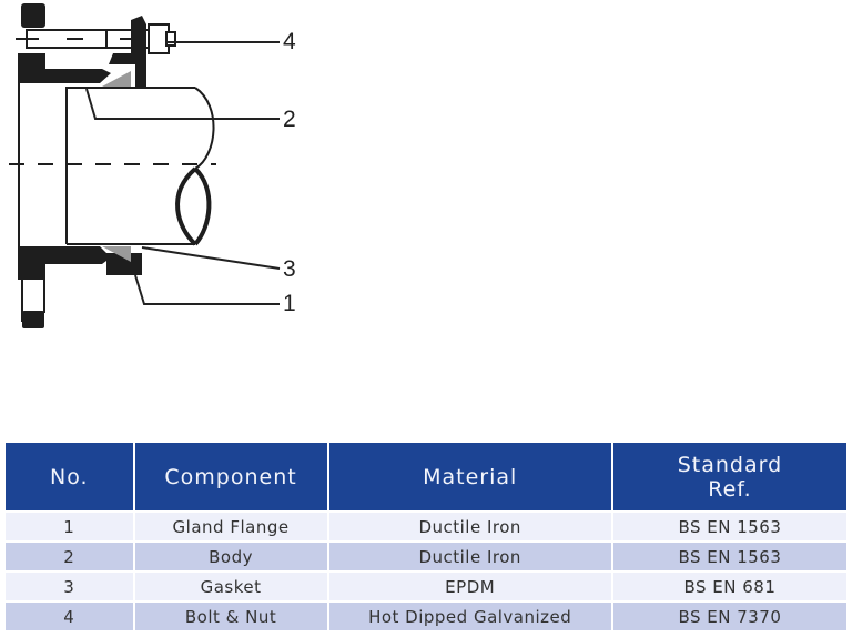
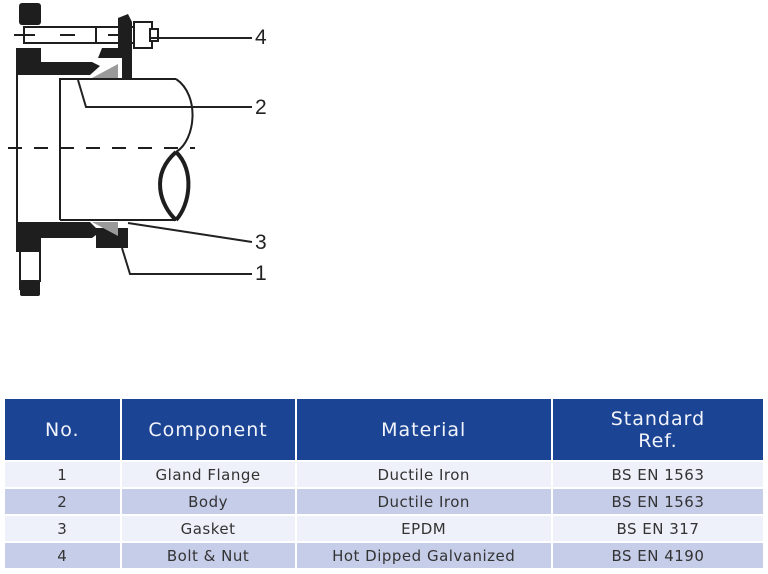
  4
  2
  3
  1
  No.	Component	Material	Standard Ref.
  1	Gland Flange	Ductile Iron	BS EN 1563
  2	Body	Ductile Iron	BS EN 1563
- 3	Gasket	EPDM	BS EN 681
+ 3	Gasket	EPDM	BS EN 317
- 4	Bolt & Nut	Hot Dipped Galvanized	BS EN 7370
+ 4	Bolt & Nut	Hot Dipped Galvanized	BS EN 4190
